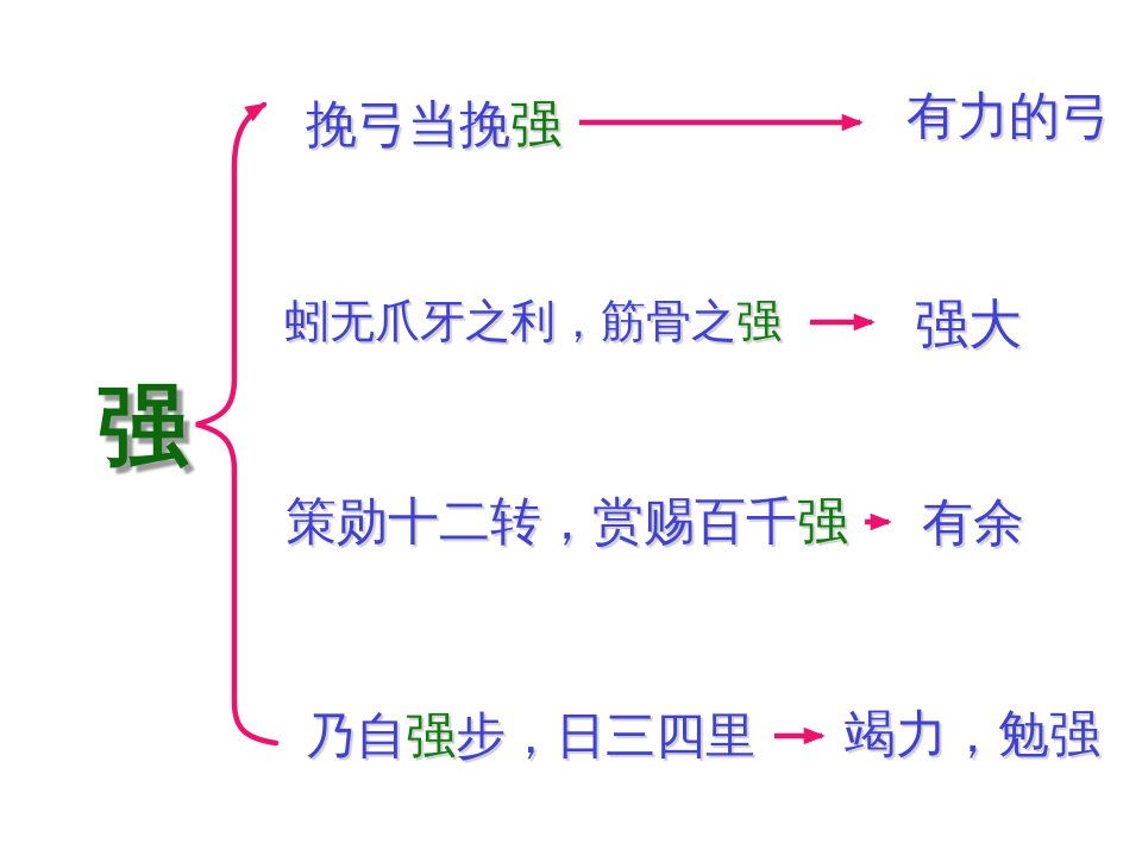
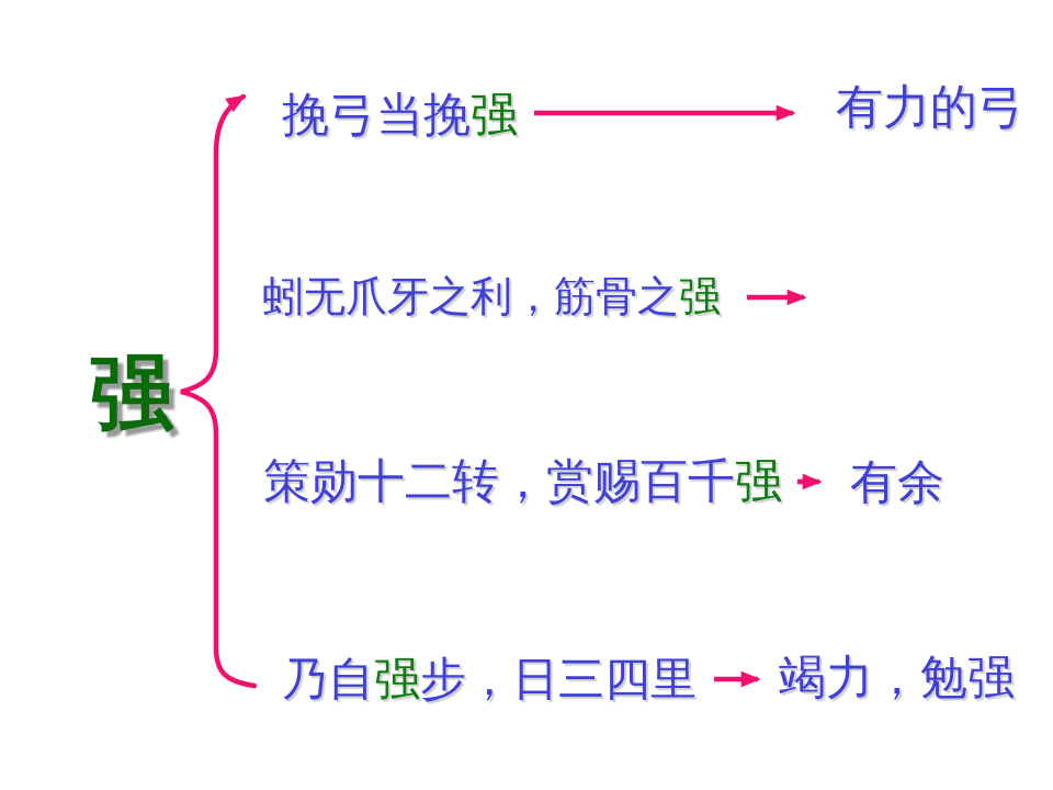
  强
  挽弓当挽强
  有力的弓
  蚓无爪牙之利，筋骨之强
- 强大
  策勋十二转，赏赐百千强
  有余
  乃自强步，日三四里
  竭力，勉强
